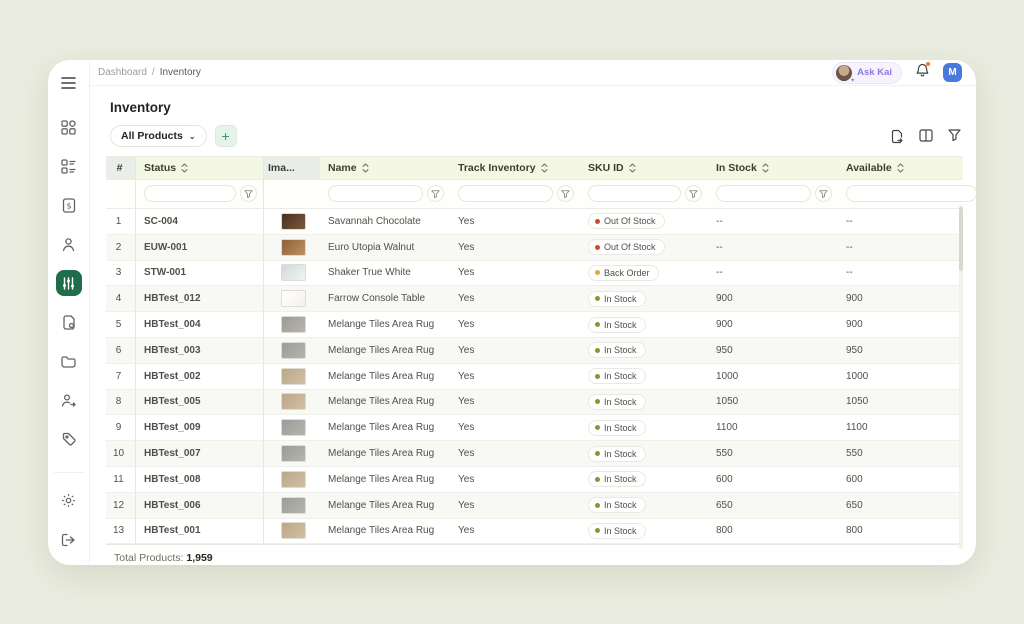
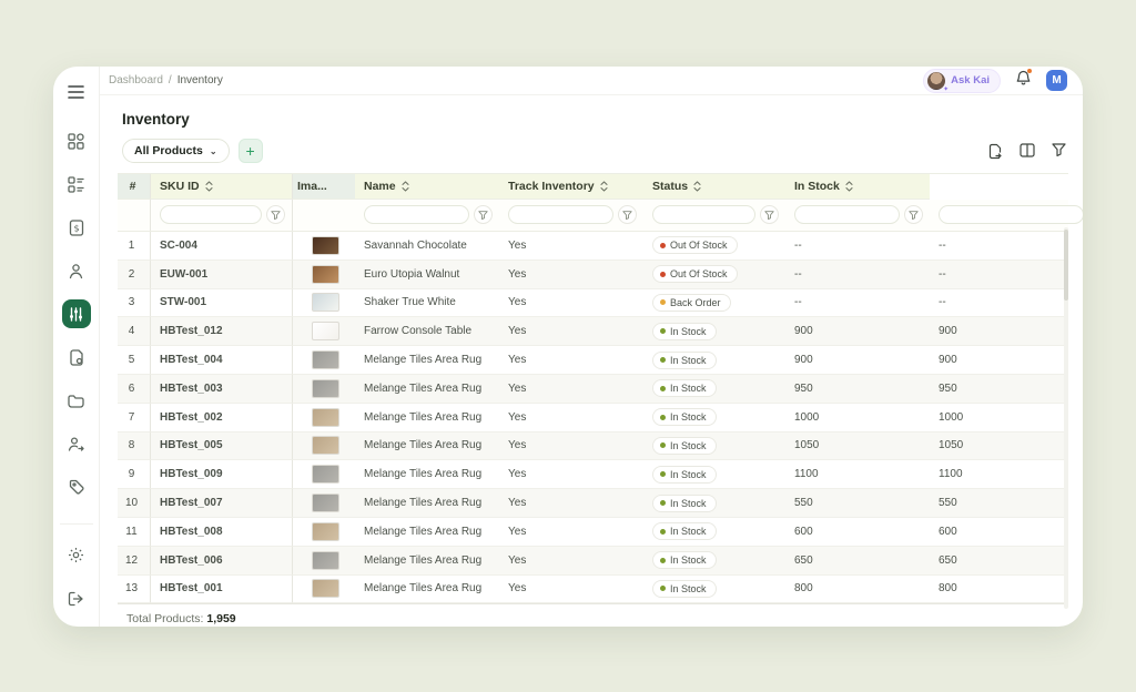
  $
  Dashboard
  /
  Inventory
  Ask Kai
  M
  Inventory
  All Products
  ⌄
  +
  #
- Status
+ SKU ID
  Ima...
  Name
  Track Inventory
- SKU ID
+ Status
  In Stock
- Available
  1
  SC-004
  Savannah Chocolate
  Yes
  Out Of Stock
  --
  --
  2
  EUW-001
  Euro Utopia Walnut
  Yes
  Out Of Stock
  --
  --
  3
  STW-001
  Shaker True White
  Yes
  Back Order
  --
  --
  4
  HBTest_012
  Farrow Console Table
  Yes
  In Stock
  900
  900
  5
  HBTest_004
  Melange Tiles Area Rug
  Yes
  In Stock
  900
  900
  6
  HBTest_003
  Melange Tiles Area Rug
  Yes
  In Stock
  950
  950
  7
  HBTest_002
  Melange Tiles Area Rug
  Yes
  In Stock
  1000
  1000
  8
  HBTest_005
  Melange Tiles Area Rug
  Yes
  In Stock
  1050
  1050
  9
  HBTest_009
  Melange Tiles Area Rug
  Yes
  In Stock
  1100
  1100
  10
  HBTest_007
  Melange Tiles Area Rug
  Yes
  In Stock
  550
  550
  11
  HBTest_008
  Melange Tiles Area Rug
  Yes
  In Stock
  600
  600
  12
  HBTest_006
  Melange Tiles Area Rug
  Yes
  In Stock
  650
  650
  13
  HBTest_001
  Melange Tiles Area Rug
  Yes
  In Stock
  800
  800
  Total Products: 1,959
